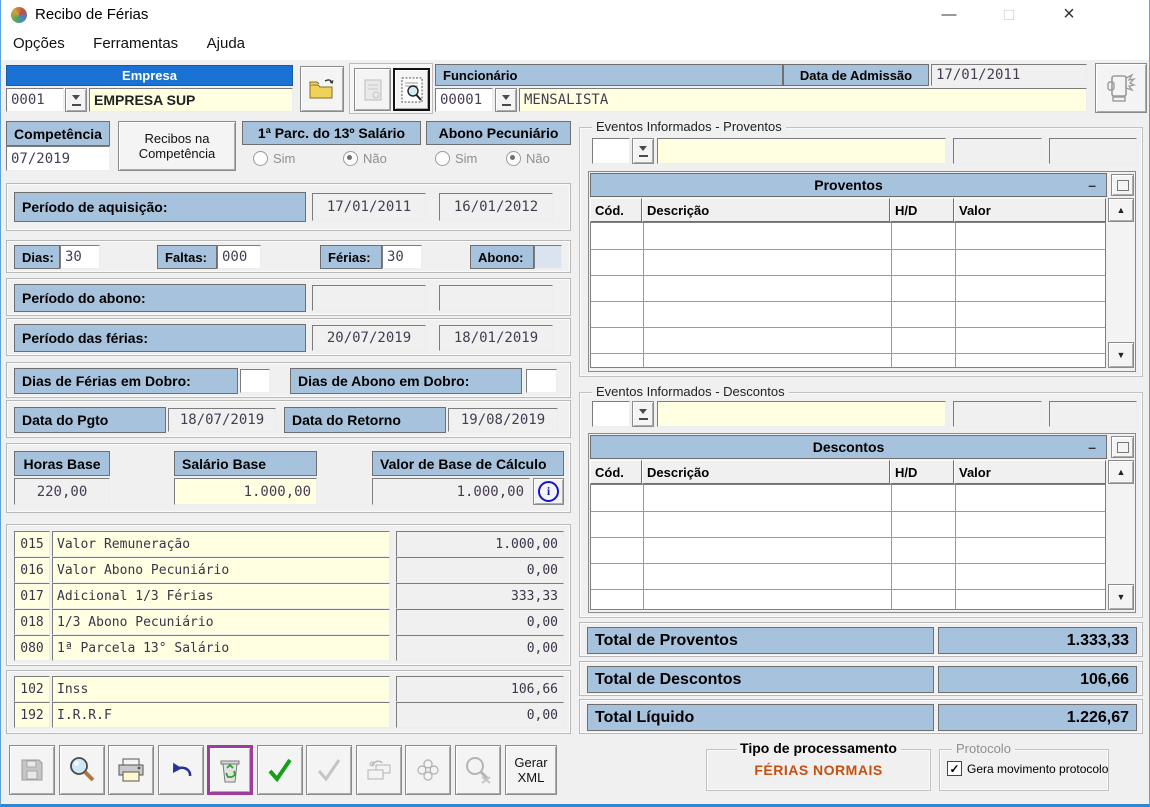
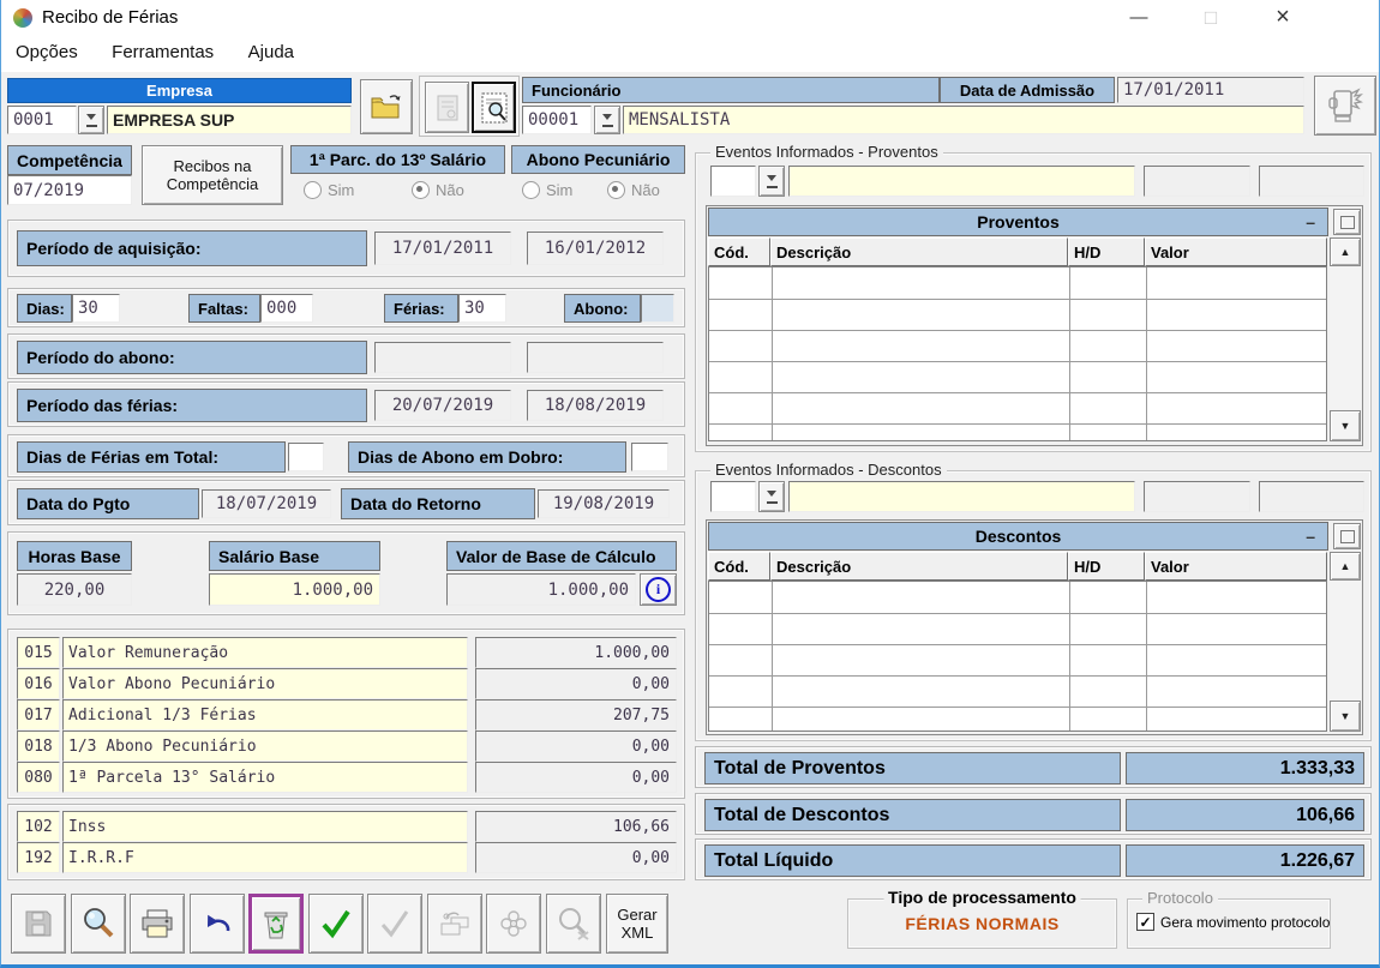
  Recibo de Férias
  —
  □
  ×
  Opções Ferramentas Ajuda
  Empresa
  0001
  EMPRESA SUP
  Funcionário
  Data de Admissão
  17/01/2011
  00001
  MENSALISTA
  Competência
  07/2019
  Recibos na
  Competência
  1ª Parc. do 13º Salário
  Sim
  Não
  Abono Pecuniário
  Sim
  Não
  Período de aquisição:
  17/01/2011
  16/01/2012
  Dias:
  30
  Faltas:
  000
  Férias:
  30
  Abono:
  Período do abono:
  Período das férias:
  20/07/2019
- 18/01/2019
+ 18/08/2019
- Dias de Férias em Dobro:
+ Dias de Férias em Total:
  Dias de Abono em Dobro:
  Data do Pgto
  18/07/2019
  Data do Retorno
  19/08/2019
  Horas Base
  220,00
  Salário Base
  1.000,00
  Valor de Base de Cálculo
  1.000,00
  i
  015
  Valor Remuneração
  1.000,00
  016
  Valor Abono Pecuniário
  0,00
  017
  Adicional 1/3 Férias
- 333,33
+ 207,75
  018
  1/3 Abono Pecuniário
  0,00
  080
  1ª Parcela 13° Salário
  0,00
  102
  Inss
  106,66
  192
  I.R.R.F
  0,00
  Eventos Informados - Proventos
  Proventos
  –
  Cód.
  Descrição
  H/D
  Valor
  ▲
  ▼
  Eventos Informados - Descontos
  Descontos
  –
  Cód.
  Descrição
  H/D
  Valor
  ▲
  ▼
  Total de Proventos
  1.333,33
  Total de Descontos
  106,66
  Total Líquido
  1.226,67
  Gerar
  XML
  Tipo de processamento
  FÉRIAS NORMAIS
  Protocolo
  ✓
  Gera movimento protocolo
